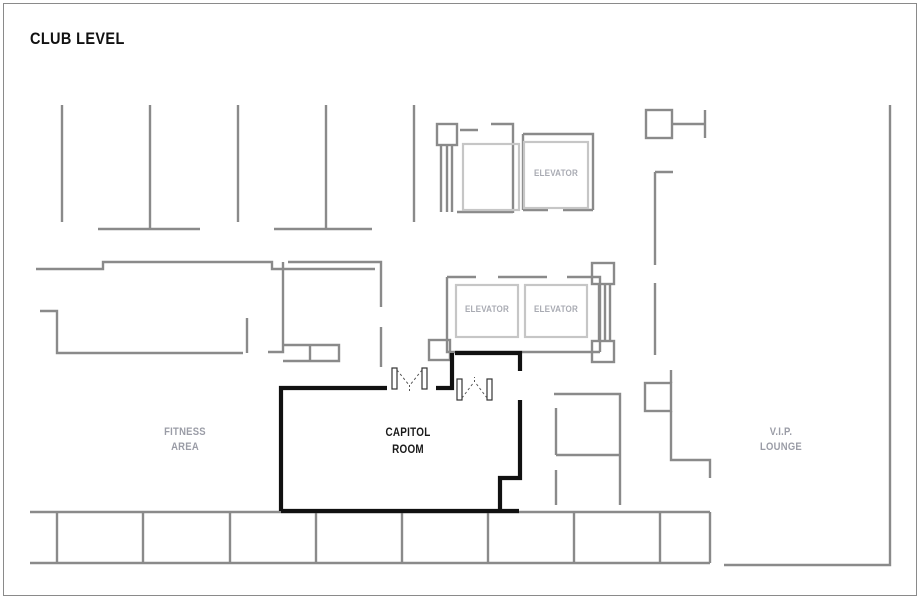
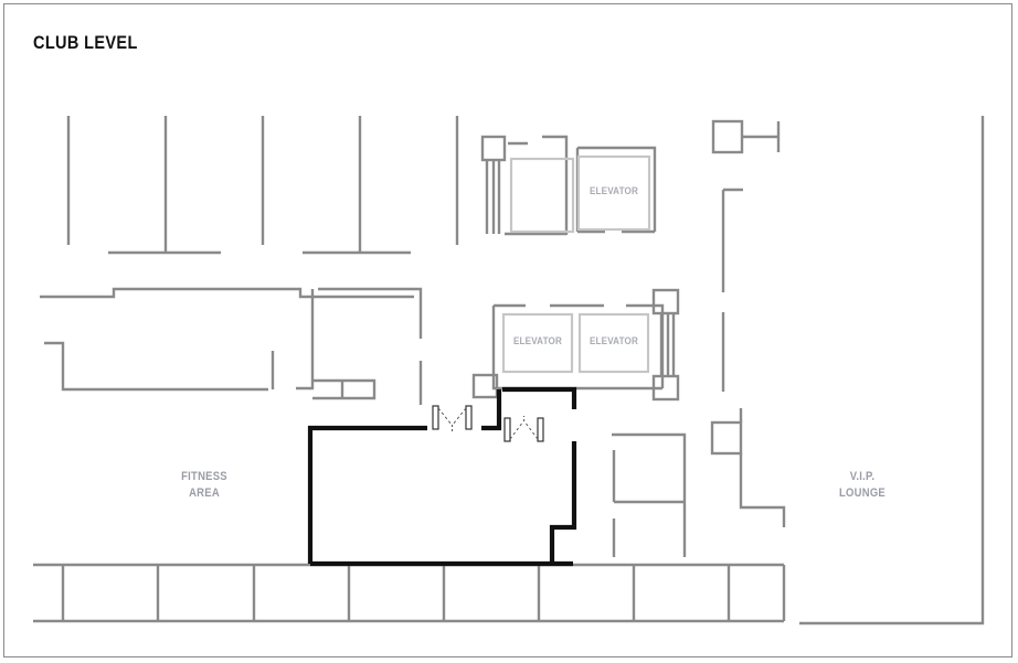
  CLUB LEVEL
  FITNESS
  AREA
- CAPITOL
- ROOM
  V.I.P.
  LOUNGE
  ELEVATOR
  ELEVATOR
  ELEVATOR
